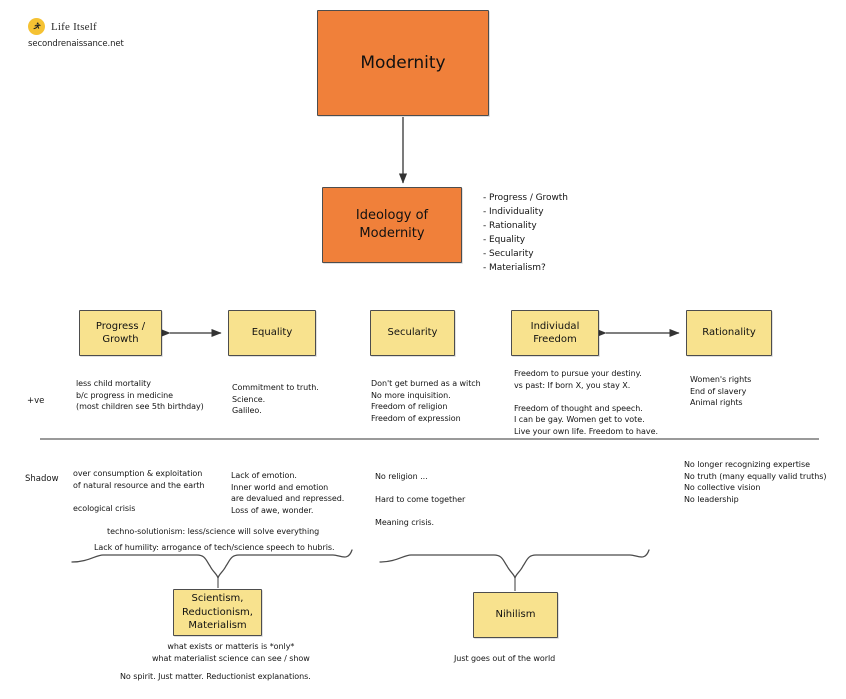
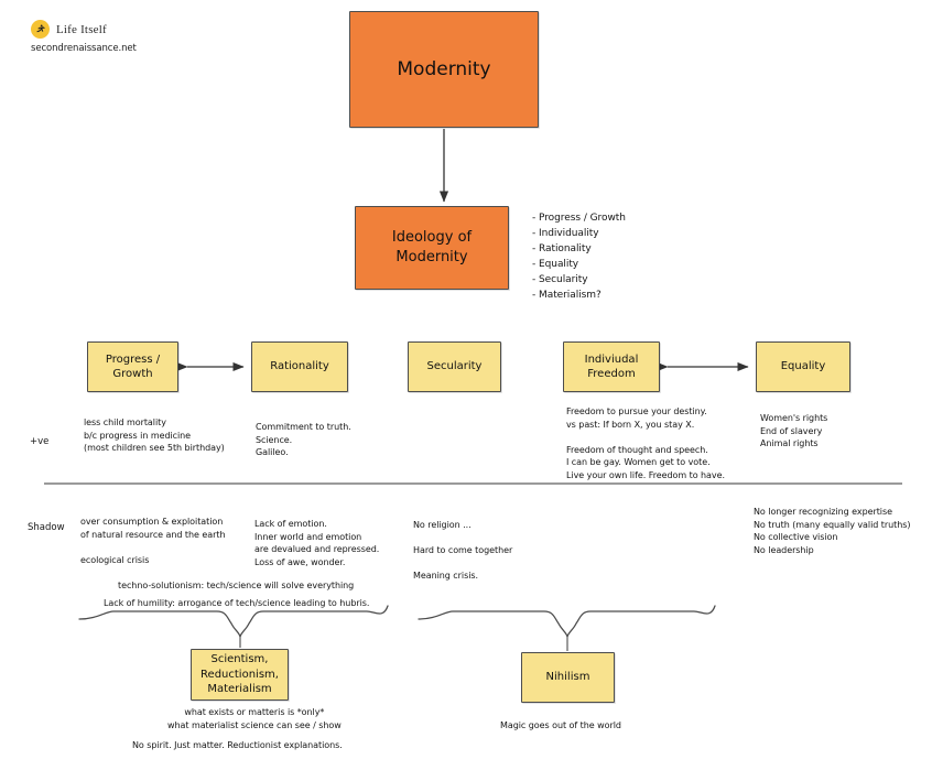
  Life Itself
  secondrenaissance.net
  Modernity
  Ideology of
  Modernity
  - Progress / Growth
  - Individuality
  - Rationality
  - Equality
  - Secularity
  - Materialism?
  Progress /
  Growth
- Equality
+ Rationality
  Secularity
  Indiviudal
  Freedom
- Rationality
+ Equality
  +ve
  Shadow
  less child mortality
  b/c progress in medicine
  (most children see 5th birthday)
  Commitment to truth.
  Science.
  Galileo.
- Don't get burned as a witch
- No more inquisition.
- Freedom of religion
- Freedom of expression
  Freedom to pursue your destiny.
  vs past: If born X, you stay X.
  Freedom of thought and speech.
  I can be gay. Women get to vote.
  Live your own life. Freedom to have.
  Women's rights
  End of slavery
  Animal rights
  over consumption & exploitation
  of natural resource and the earth
  ecological crisis
  Lack of emotion.
  Inner world and emotion
  are devalued and repressed.
  Loss of awe, wonder.
  No religion ...
  Hard to come together
  Meaning crisis.
  No longer recognizing expertise
  No truth (many equally valid truths)
  No collective vision
  No leadership
- techno-solutionism: less/science will solve everything
+ techno-solutionism: tech/science will solve everything
- Lack of humility: arrogance of tech/science speech to hubris.
+ Lack of humility: arrogance of tech/science leading to hubris.
  Scientism,
  Reductionism,
  Materialism
  Nihilism
  what exists or matteris is *only*
  what materialist science can see / show
  No spirit. Just matter. Reductionist explanations.
- Just goes out of the world
+ Magic goes out of the world
